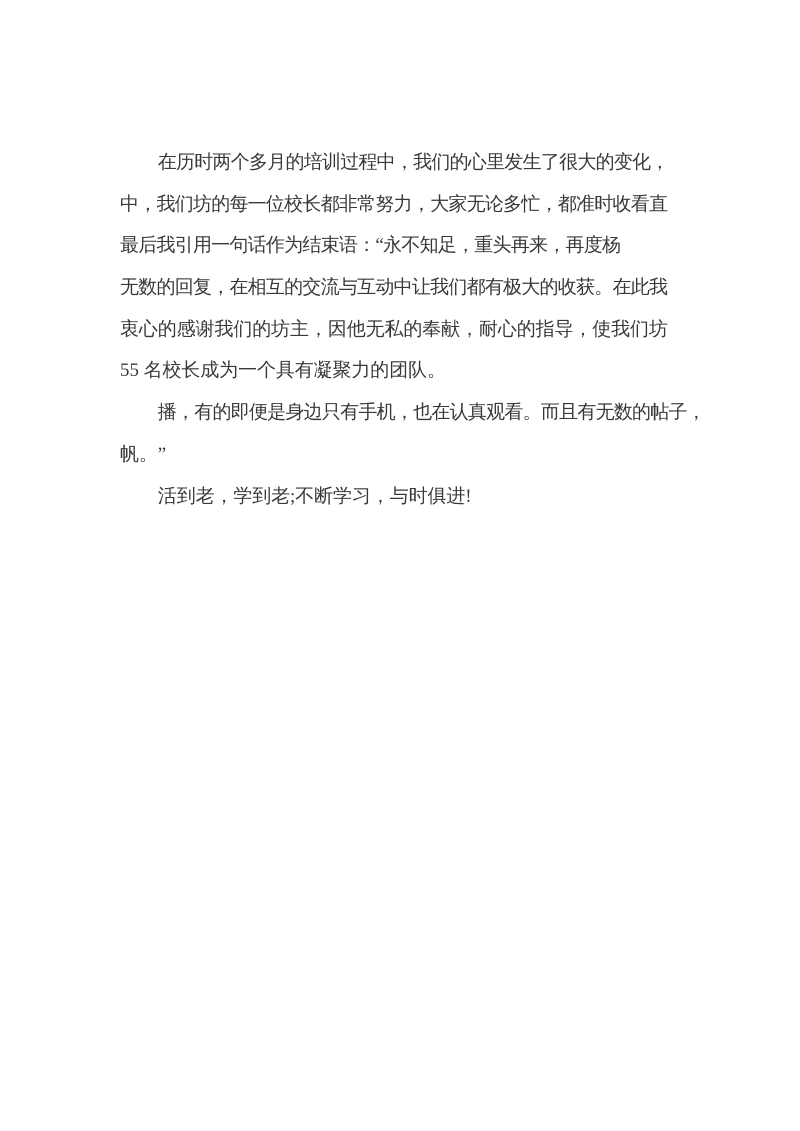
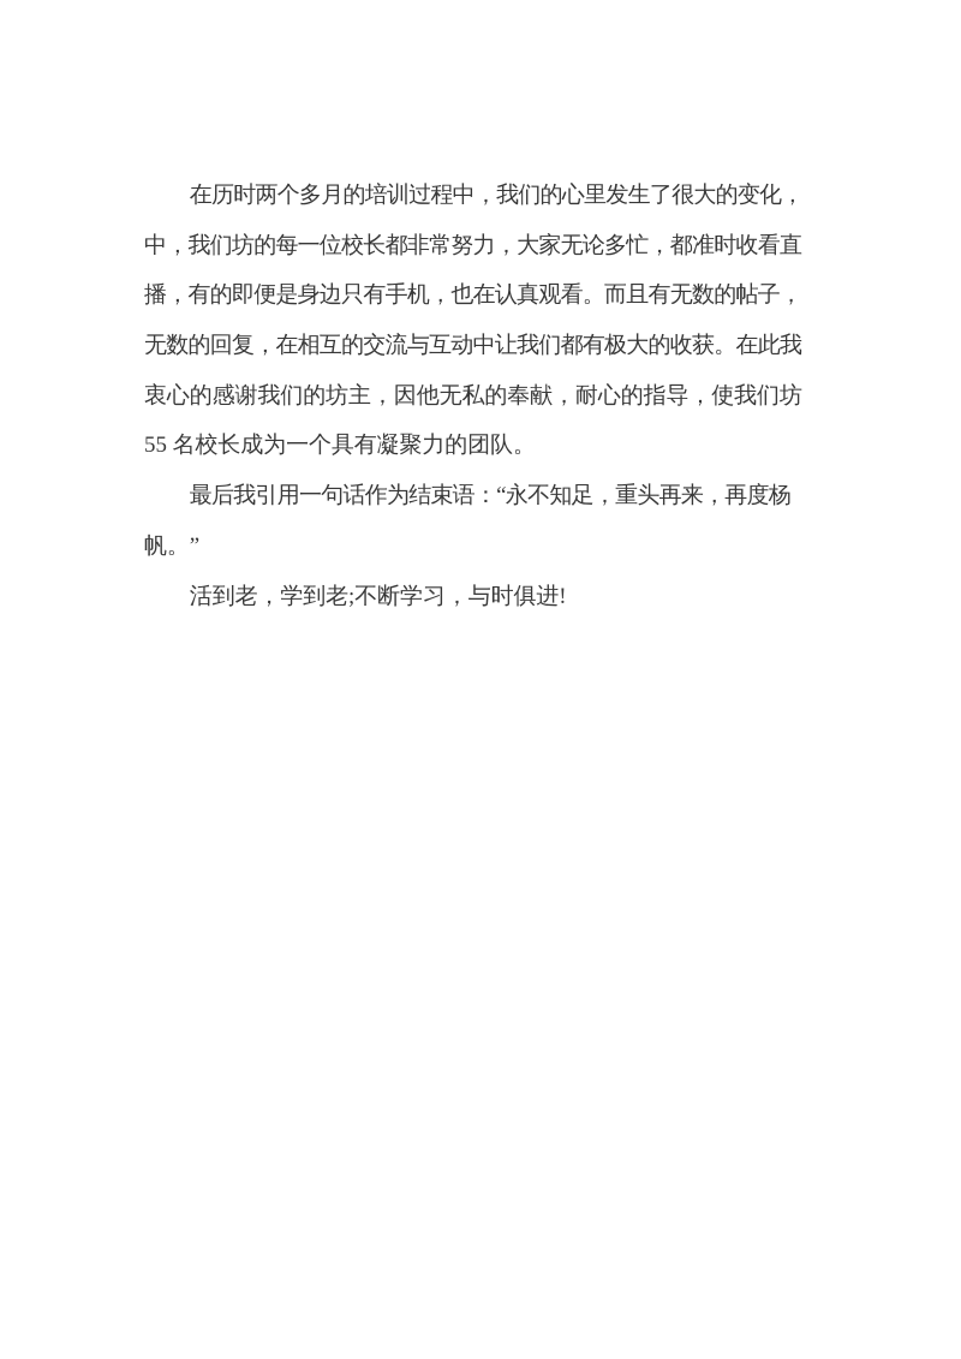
  在历时两个多月的培训过程中，我们的心里发生了很大的变化，
  中，我们坊的每一位校长都非常努力，大家无论多忙，都准时收看直
- 最后我引用一句话作为结束语：“永不知足，重头再来，再度杨
+ 播，有的即便是身边只有手机，也在认真观看。而且有无数的帖子，
  无数的回复，在相互的交流与互动中让我们都有极大的收获。在此我
  衷心的感谢我们的坊主，因他无私的奉献，耐心的指导，使我们坊
  55 名校长成为一个具有凝聚力的团队。
- 播，有的即便是身边只有手机，也在认真观看。而且有无数的帖子，
+ 最后我引用一句话作为结束语：“永不知足，重头再来，再度杨
  帆。”
  活到老，学到老;不断学习，与时俱进!
